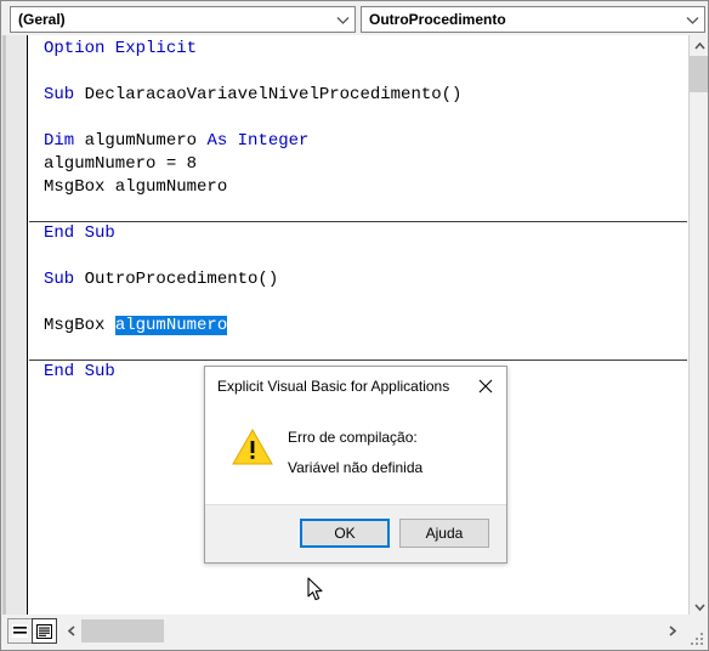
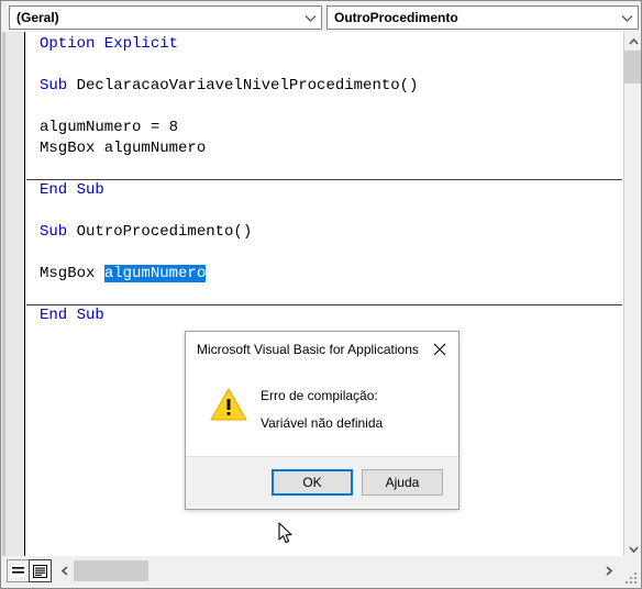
  (Geral)
  OutroProcedimento
  Option Explicit
  Sub DeclaracaoVariavelNivelProcedimento()
- Dim algumNumero As Integer
  algumNumero = 8
  MsgBox algumNumero
  End Sub
  Sub OutroProcedimento()
  MsgBox algumNumero
  End Sub
- Explicit Visual Basic for Applications
+ Microsoft Visual Basic for Applications
  Erro de compilação:
  Variável não definida
  OK
  Ajuda
